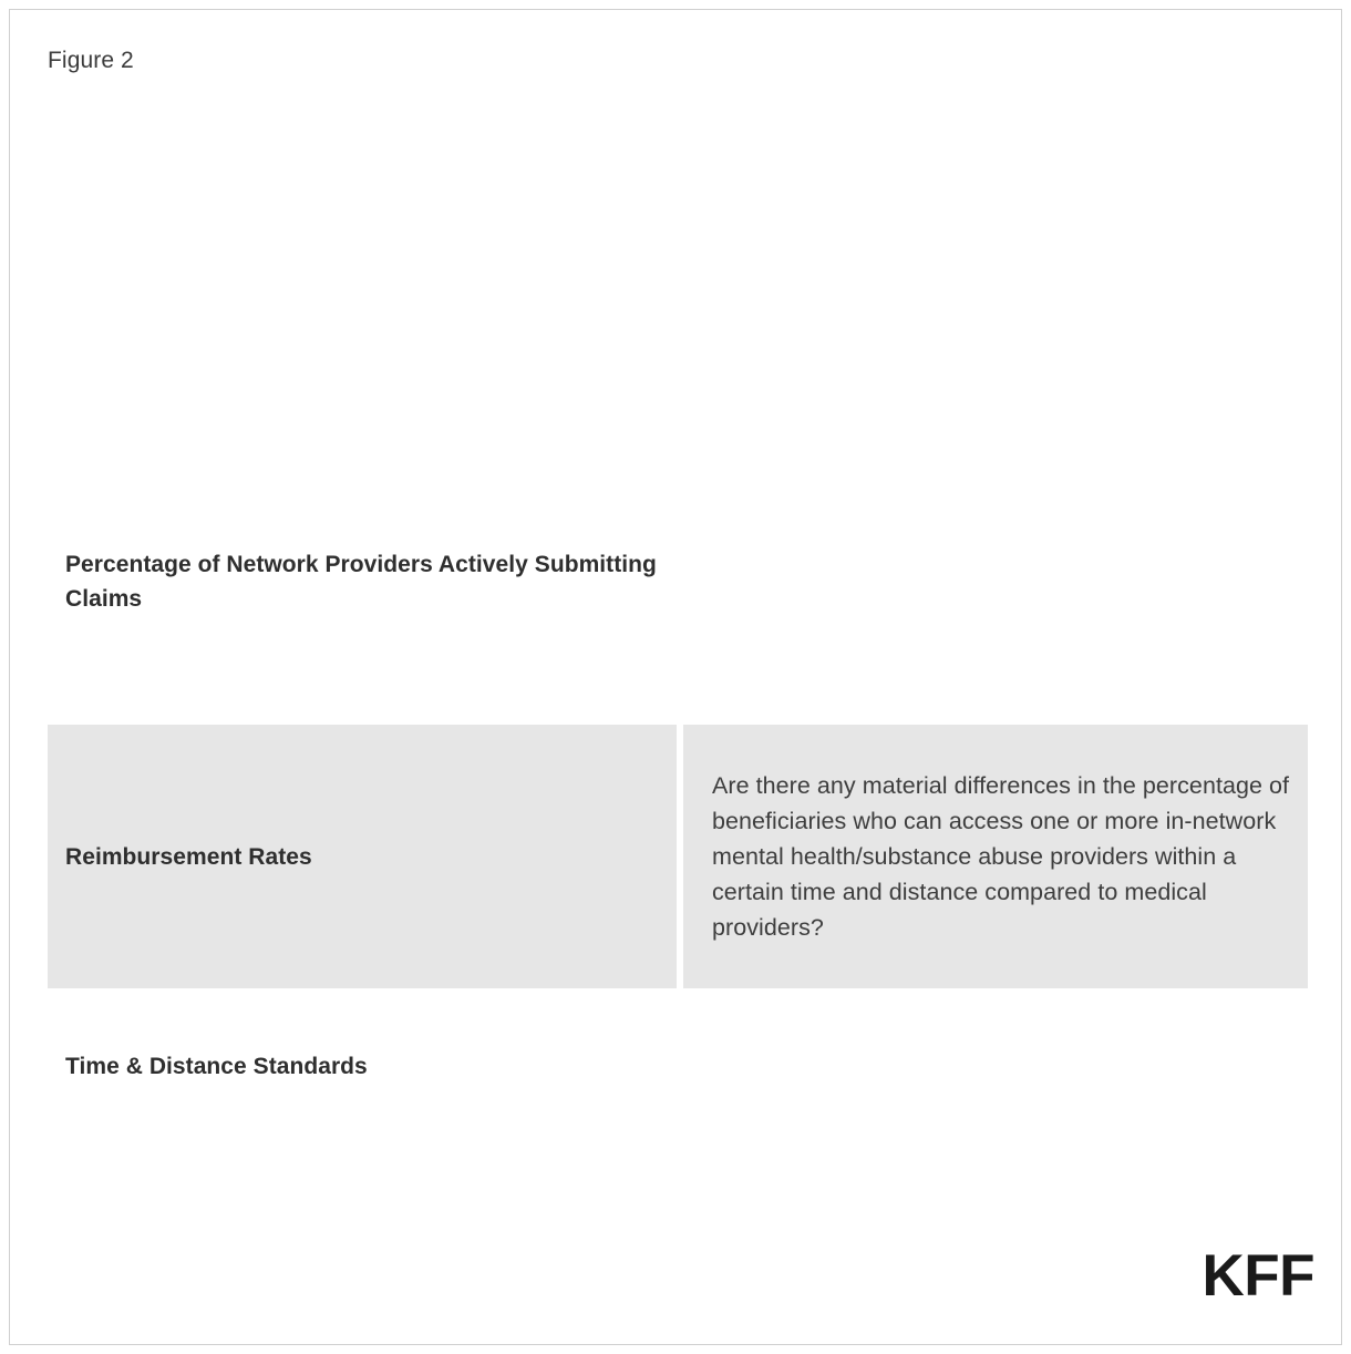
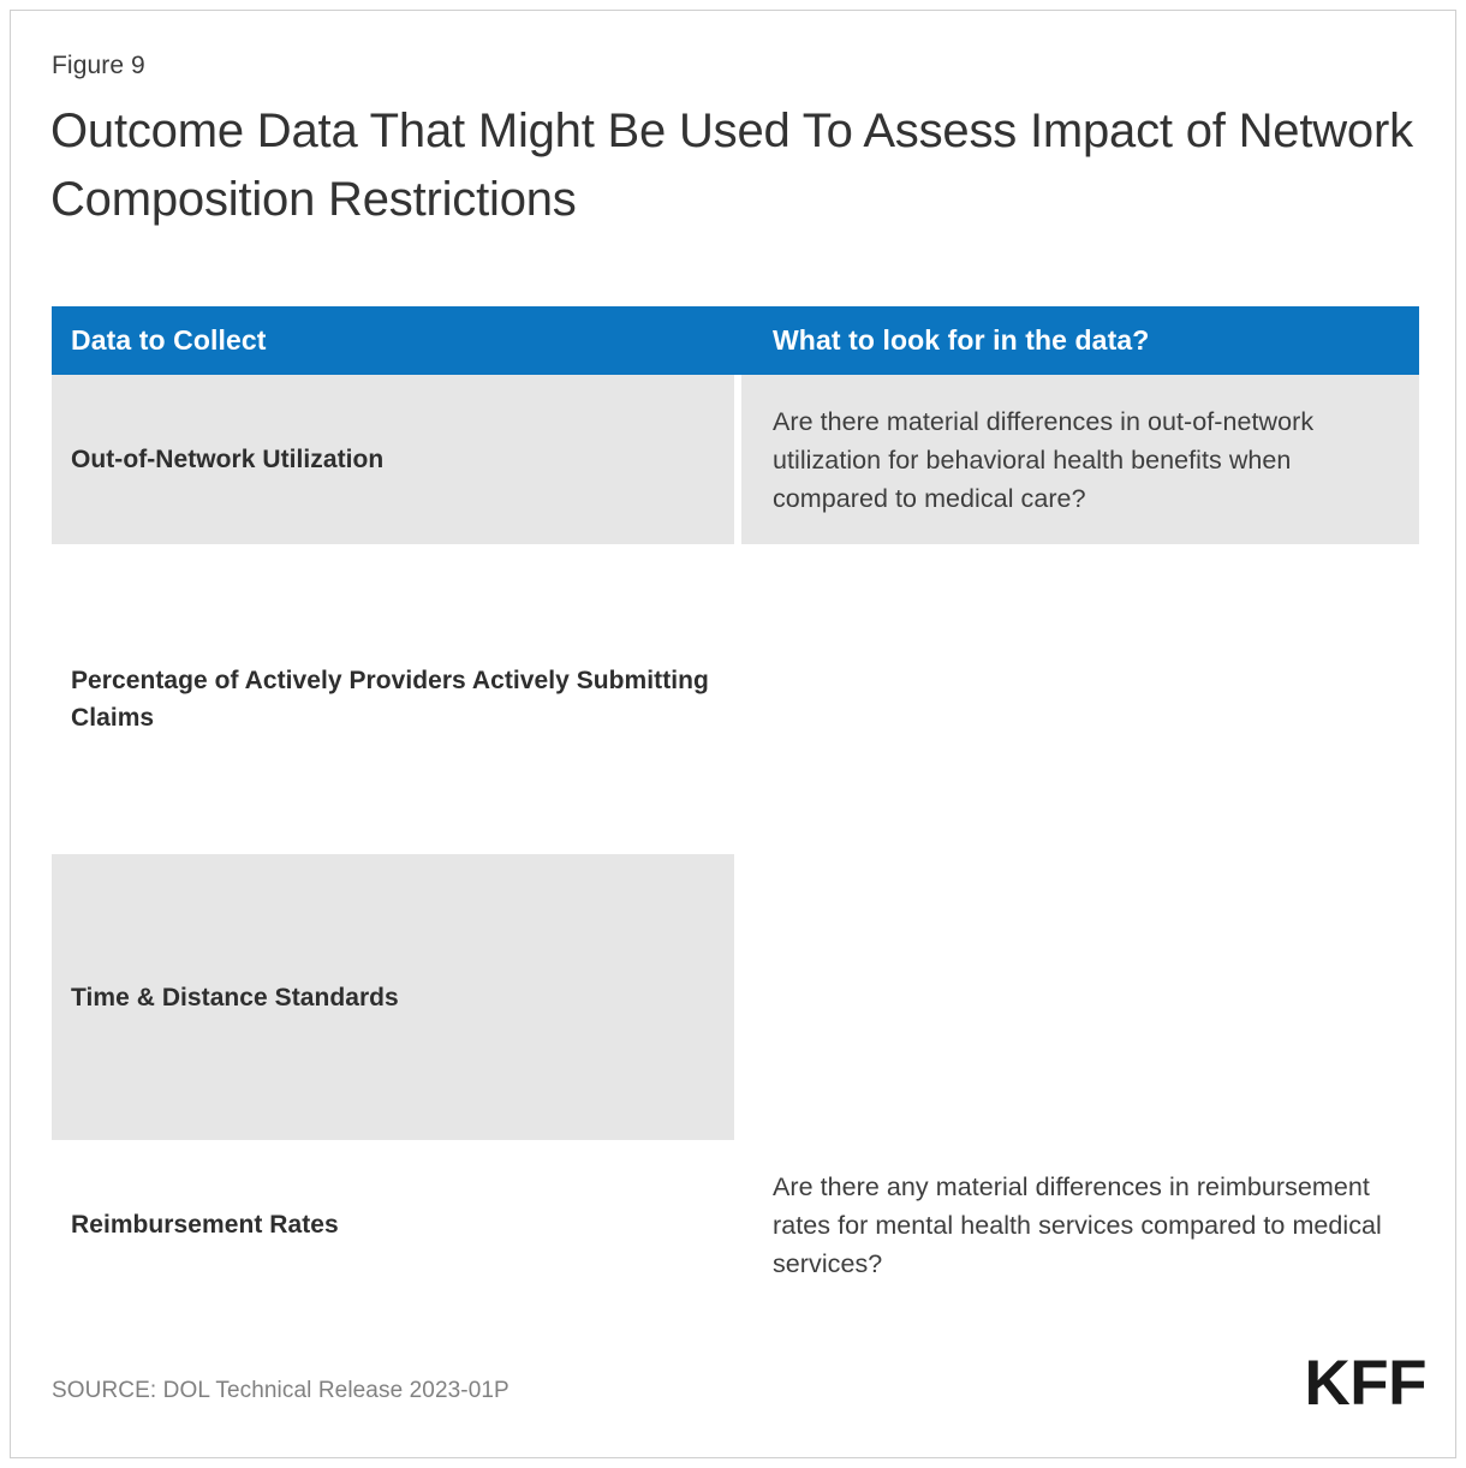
- Figure 2
+ Figure 9
+ Outcome Data That Might Be Used To Assess Impact of Network Composition Restrictions
+ Data to Collect
+ What to look for in the data?
+ Out-of-Network Utilization
+ Are there material differences in out-of-network utilization for behavioral health benefits when compared to medical care?
- Percentage of Network Providers Actively Submitting Claims
+ Percentage of Actively Providers Actively Submitting Claims
- Reimbursement Rates
+ Time & Distance Standards
- Are there any material differences in the percentage of beneficiaries who can access one or more in-network mental health/substance abuse providers within a certain time and distance compared to medical providers?
- Time & Distance Standards
+ Reimbursement Rates
+ Are there any material differences in reimbursement rates for mental health services compared to medical services?
+ SOURCE: DOL Technical Release 2023-01P
  KFF
